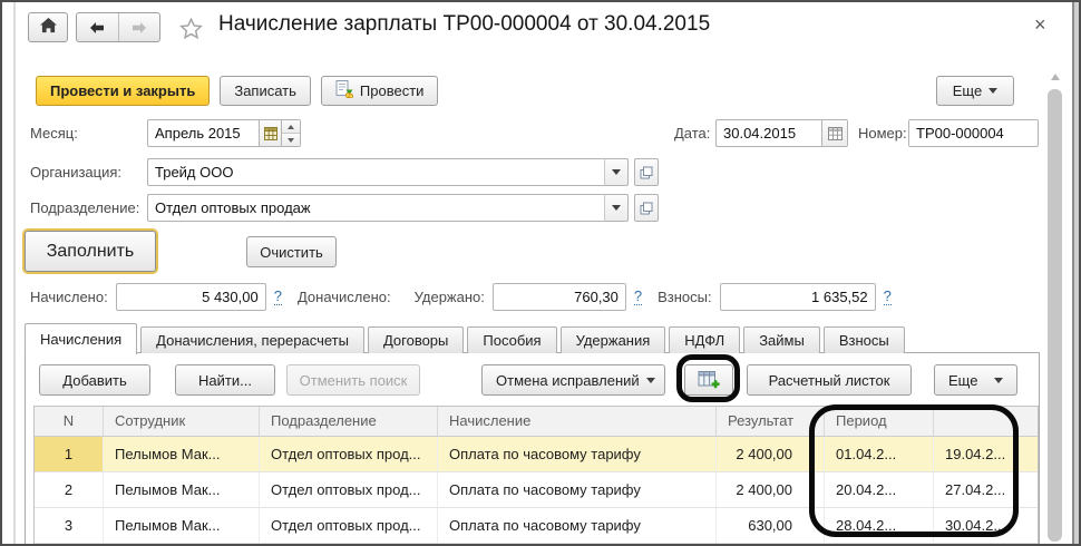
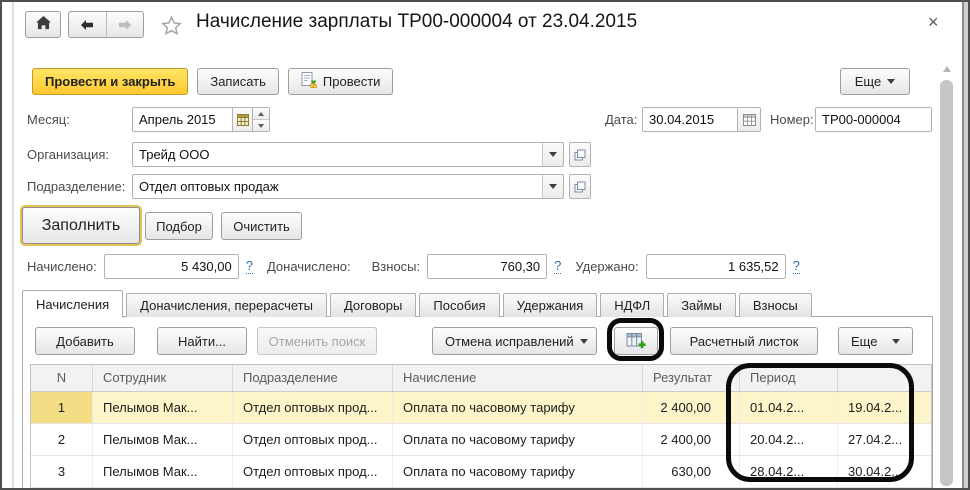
- Начисление зарплаты ТР00-000004 от 30.04.2015
+ Начисление зарплаты ТР00-000004 от 23.04.2015
  ×
  Провести и закрыть
  Записать
  Провести
  Еще
  Месяц:
  Апрель 2015
  Дата:
  30.04.2015
  Номер:
  ТР00-000004
  Организация:
  Трейд ООО
  Подразделение:
  Отдел оптовых продаж
  Заполнить
+ Подбор
  Очистить
  Начислено:
  5 430,00
  ?
  Доначислено:
- Удержано:
+ Взносы:
  760,30
  ?
- Взносы:
+ Удержано:
  1 635,52
  ?
  Начисления
  Доначисления, перерасчеты
  Договоры
  Пособия
  Удержания
  НДФЛ
  Займы
  Взносы
  Добавить
  Найти...
  Отменить поиск
  Отмена исправлений
  Расчетный листок
  Еще
  N
  Сотрудник
  Подразделение
  Начисление
  Результат
  Период
  1
  Пелымов Мак...
  Отдел оптовых прод...
  Оплата по часовому тарифу
  2 400,00
  01.04.2...
  19.04.2...
  2
  Пелымов Мак...
  Отдел оптовых прод...
  Оплата по часовому тарифу
  2 400,00
  20.04.2...
  27.04.2...
  3
  Пелымов Мак...
  Отдел оптовых прод...
  Оплата по часовому тарифу
  630,00
  28.04.2...
  30.04.2...
